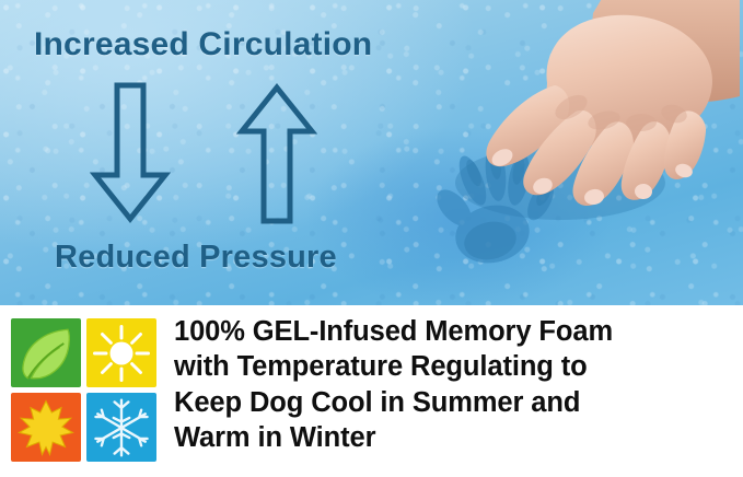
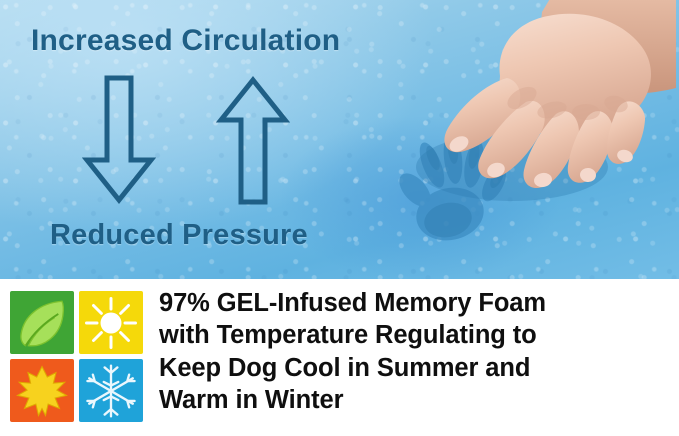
  Increased Circulation
  Reduced Pressure
- 100% GEL-Infused Memory Foam
+ 97% GEL-Infused Memory Foam
  with Temperature Regulating to
  Keep Dog Cool in Summer and
  Warm in Winter
